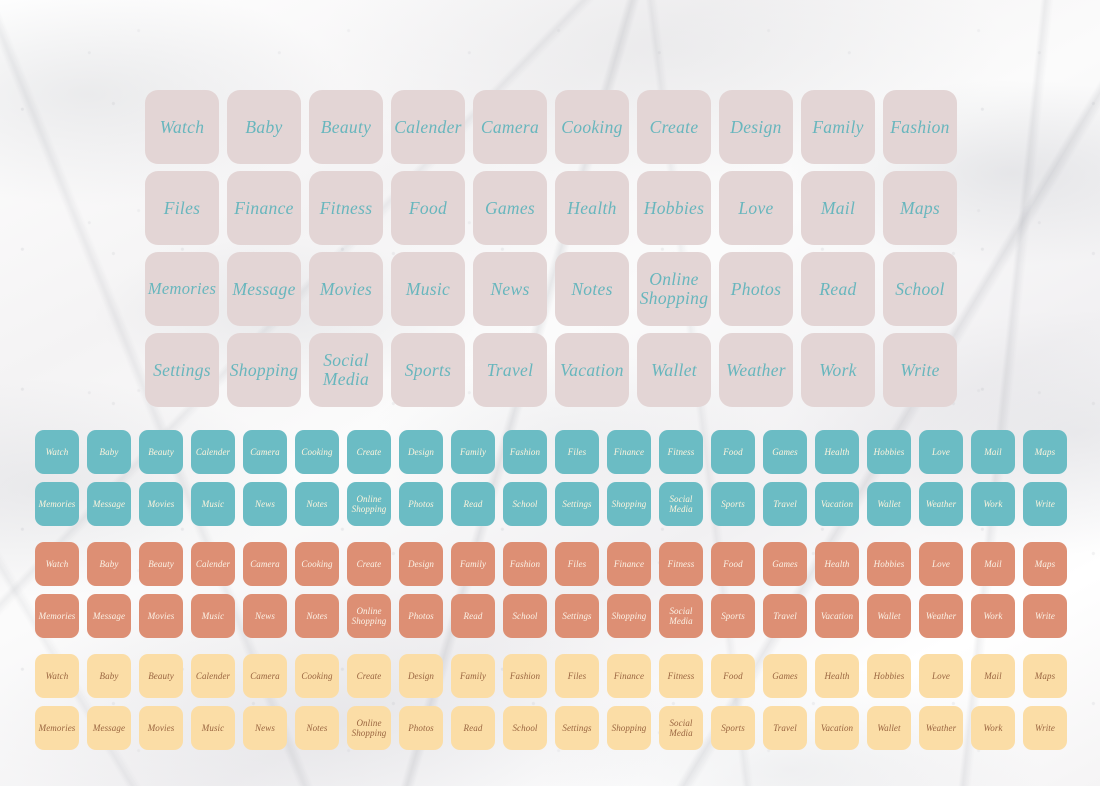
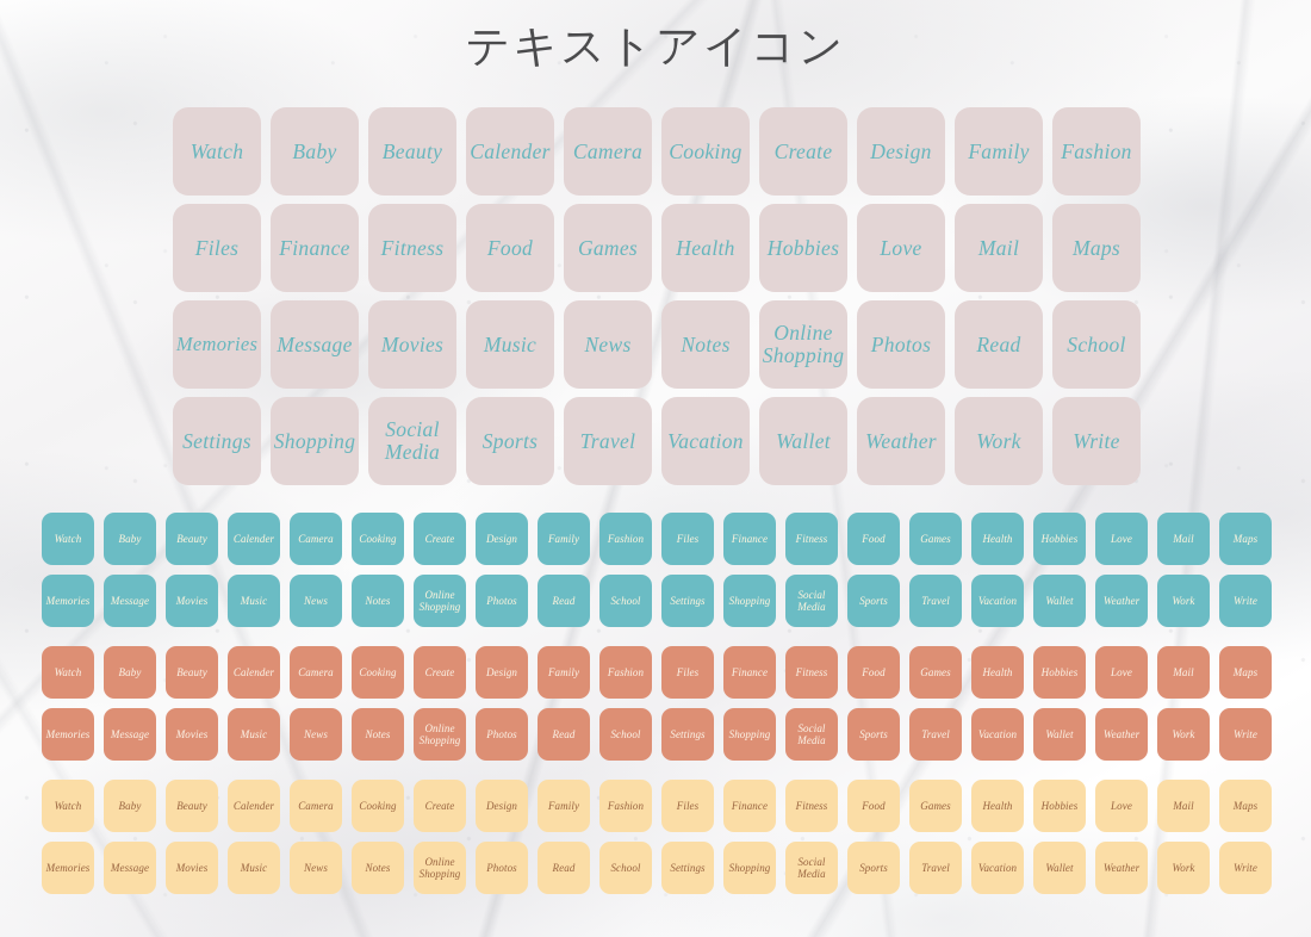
+ テキストアイコン
  Watch
  Baby
  Beauty
  Calender
  Camera
  Cooking
  Create
  Design
  Family
  Fashion
  Files
  Finance
  Fitness
  Food
  Games
  Health
  Hobbies
  Love
  Mail
  Maps
  Memories
  Message
  Movies
  Music
  News
  Notes
  Online
  Shopping
  Photos
  Read
  School
  Settings
  Shopping
  Social
  Media
  Sports
  Travel
  Vacation
  Wallet
  Weather
  Work
  Write
  Watch
  Baby
  Beauty
  Calender
  Camera
  Cooking
  Create
  Design
  Family
  Fashion
  Files
  Finance
  Fitness
  Food
  Games
  Health
  Hobbies
  Love
  Mail
  Maps
  Memories
  Message
  Movies
  Music
  News
  Notes
  Online
  Shopping
  Photos
  Read
  School
  Settings
  Shopping
  Social
  Media
  Sports
  Travel
  Vacation
  Wallet
  Weather
  Work
  Write
  Watch
  Baby
  Beauty
  Calender
  Camera
  Cooking
  Create
  Design
  Family
  Fashion
  Files
  Finance
  Fitness
  Food
  Games
  Health
  Hobbies
  Love
  Mail
  Maps
  Memories
  Message
  Movies
  Music
  News
  Notes
  Online
  Shopping
  Photos
  Read
  School
  Settings
  Shopping
  Social
  Media
  Sports
  Travel
  Vacation
  Wallet
  Weather
  Work
  Write
  Watch
  Baby
  Beauty
  Calender
  Camera
  Cooking
  Create
  Design
  Family
  Fashion
  Files
  Finance
  Fitness
  Food
  Games
  Health
  Hobbies
  Love
  Mail
  Maps
  Memories
  Message
  Movies
  Music
  News
  Notes
  Online
  Shopping
  Photos
  Read
  School
  Settings
  Shopping
  Social
  Media
  Sports
  Travel
  Vacation
  Wallet
  Weather
  Work
  Write
